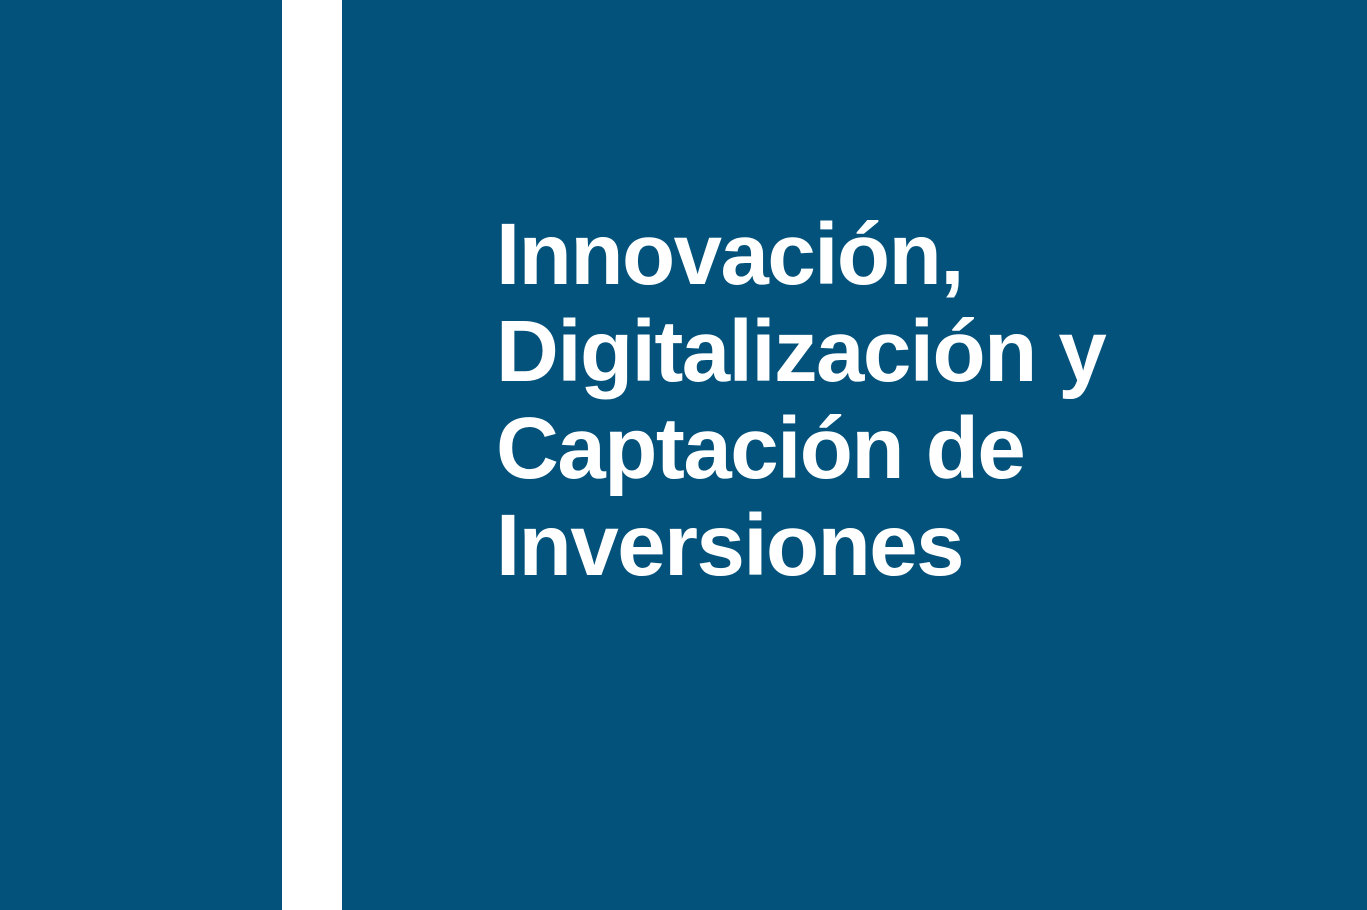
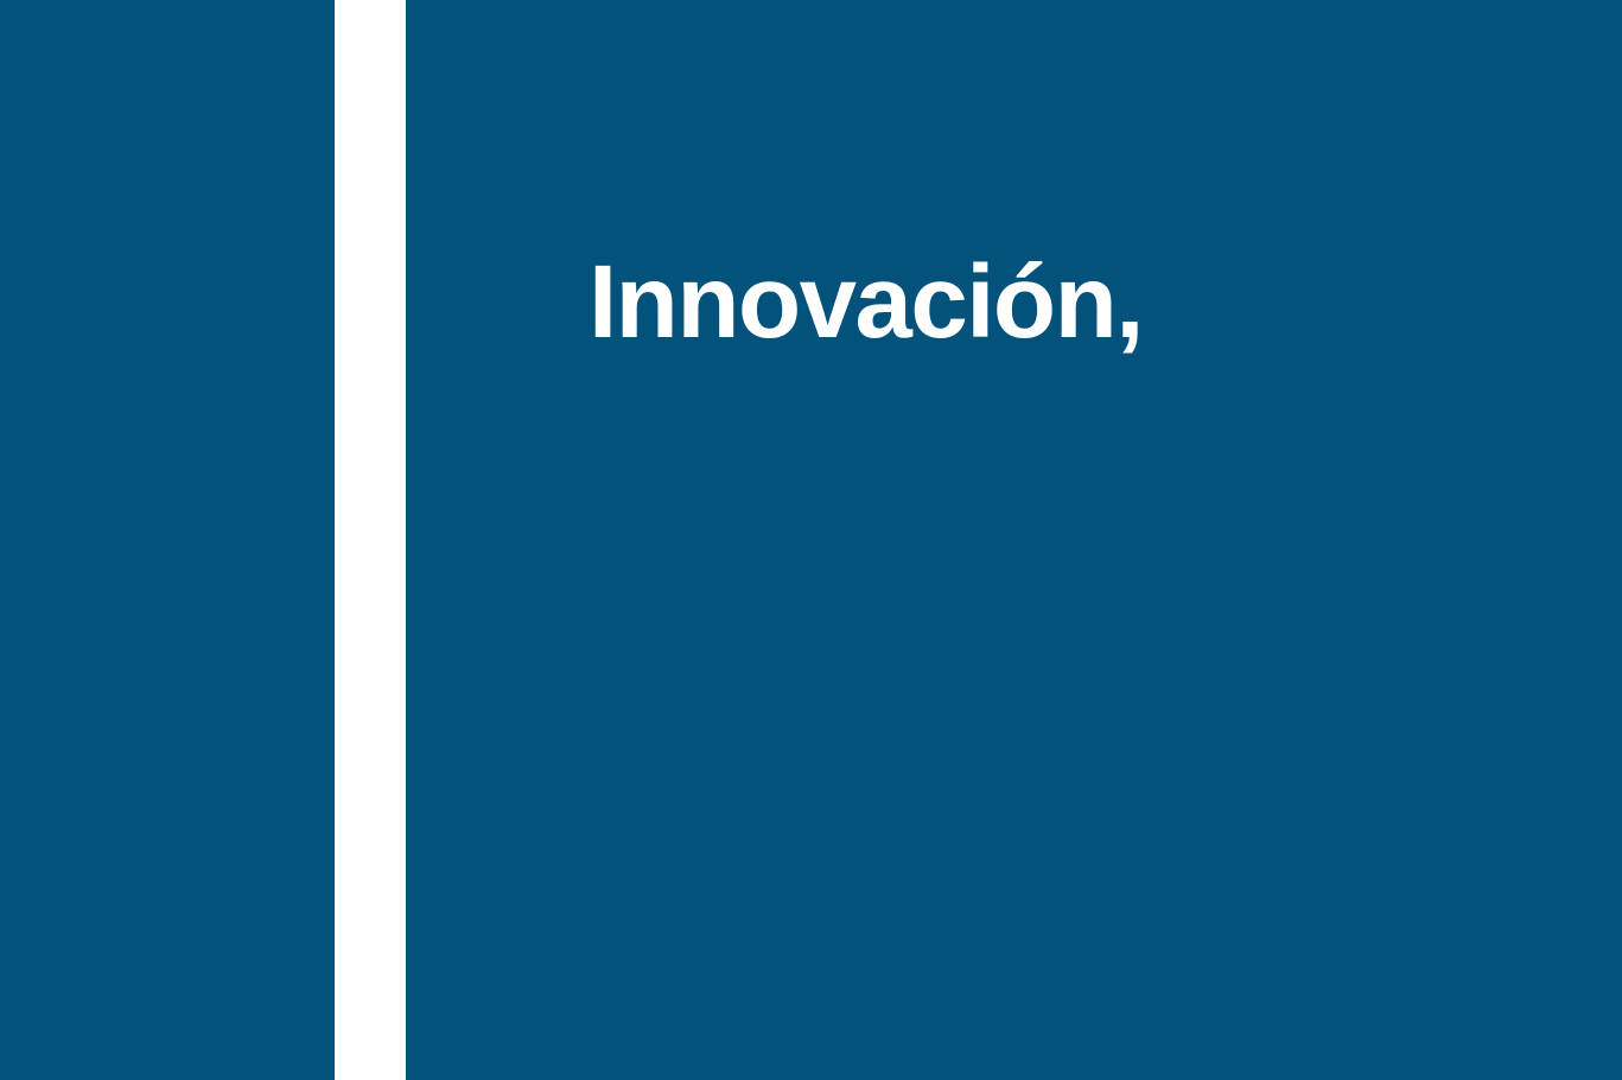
  Innovación,
- Digitalización y
- Captación de
- Inversiones
